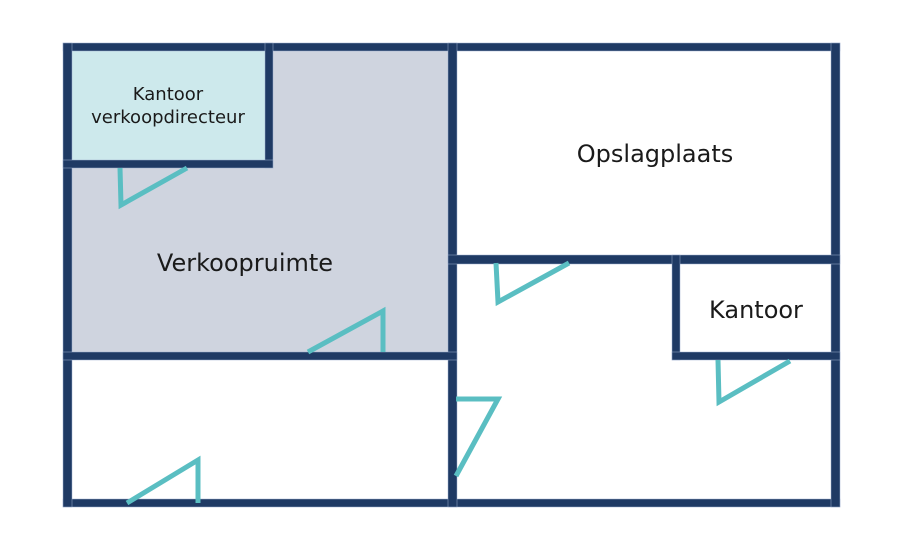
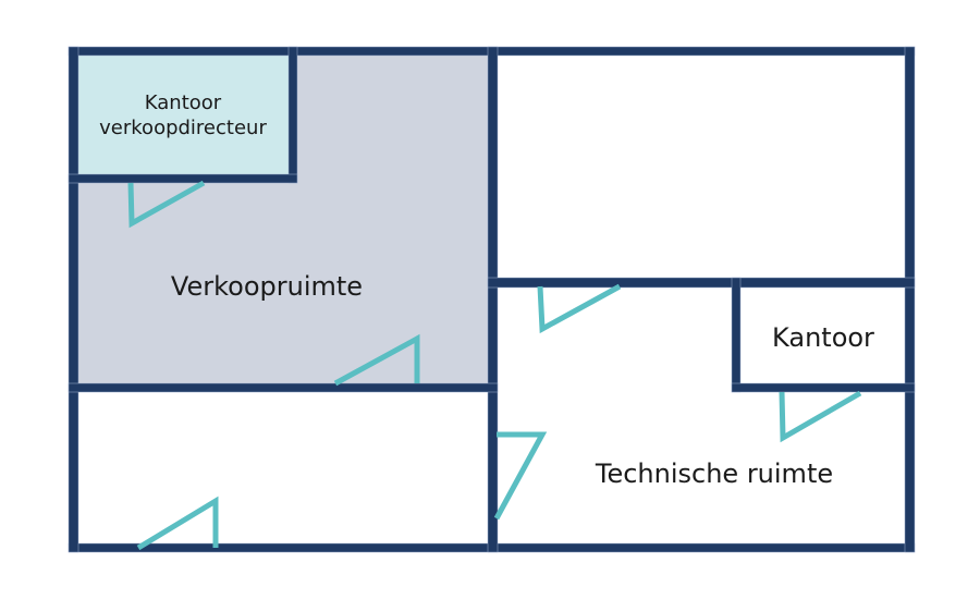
  Kantoor
  verkoopdirecteur
  Verkoopruimte
- Opslagplaats
  Kantoor
+ Technische ruimte
